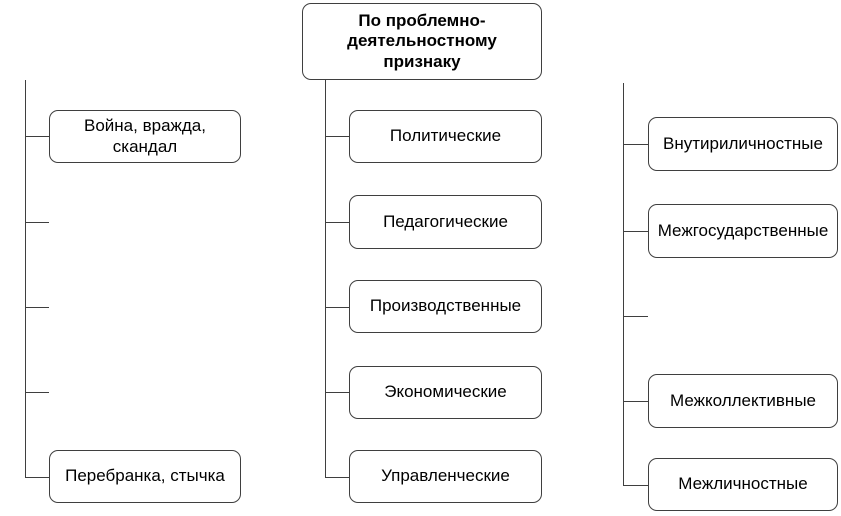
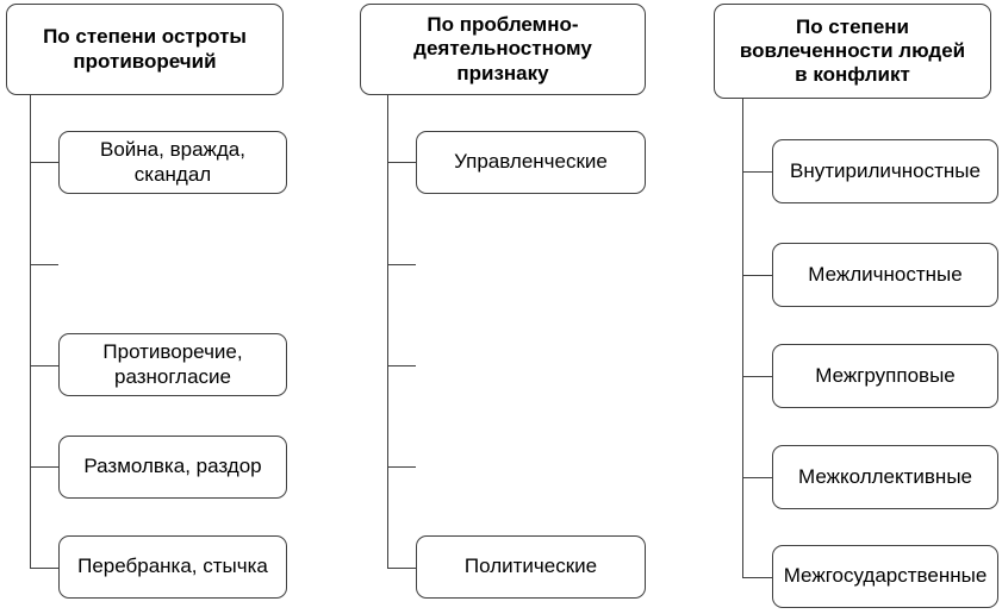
+ По степени остроты
+ противоречий
  Война, вражда,
  скандал
+ Противоречие,
+ разногласие
+ Размолвка, раздор
  Перебранка, стычка
  По проблемно-
  деятельностному
  признаку
- Политические
+ Управленческие
- Педагогические
- Производственные
- Экономические
- Управленческие
+ Политические
+ По степени
+ вовлеченности людей
+ в конфликт
  Внутириличностные
- Межгосударственные
+ Межличностные
+ Межгрупповые
  Межколлективные
- Межличностные
+ Межгосударственные
